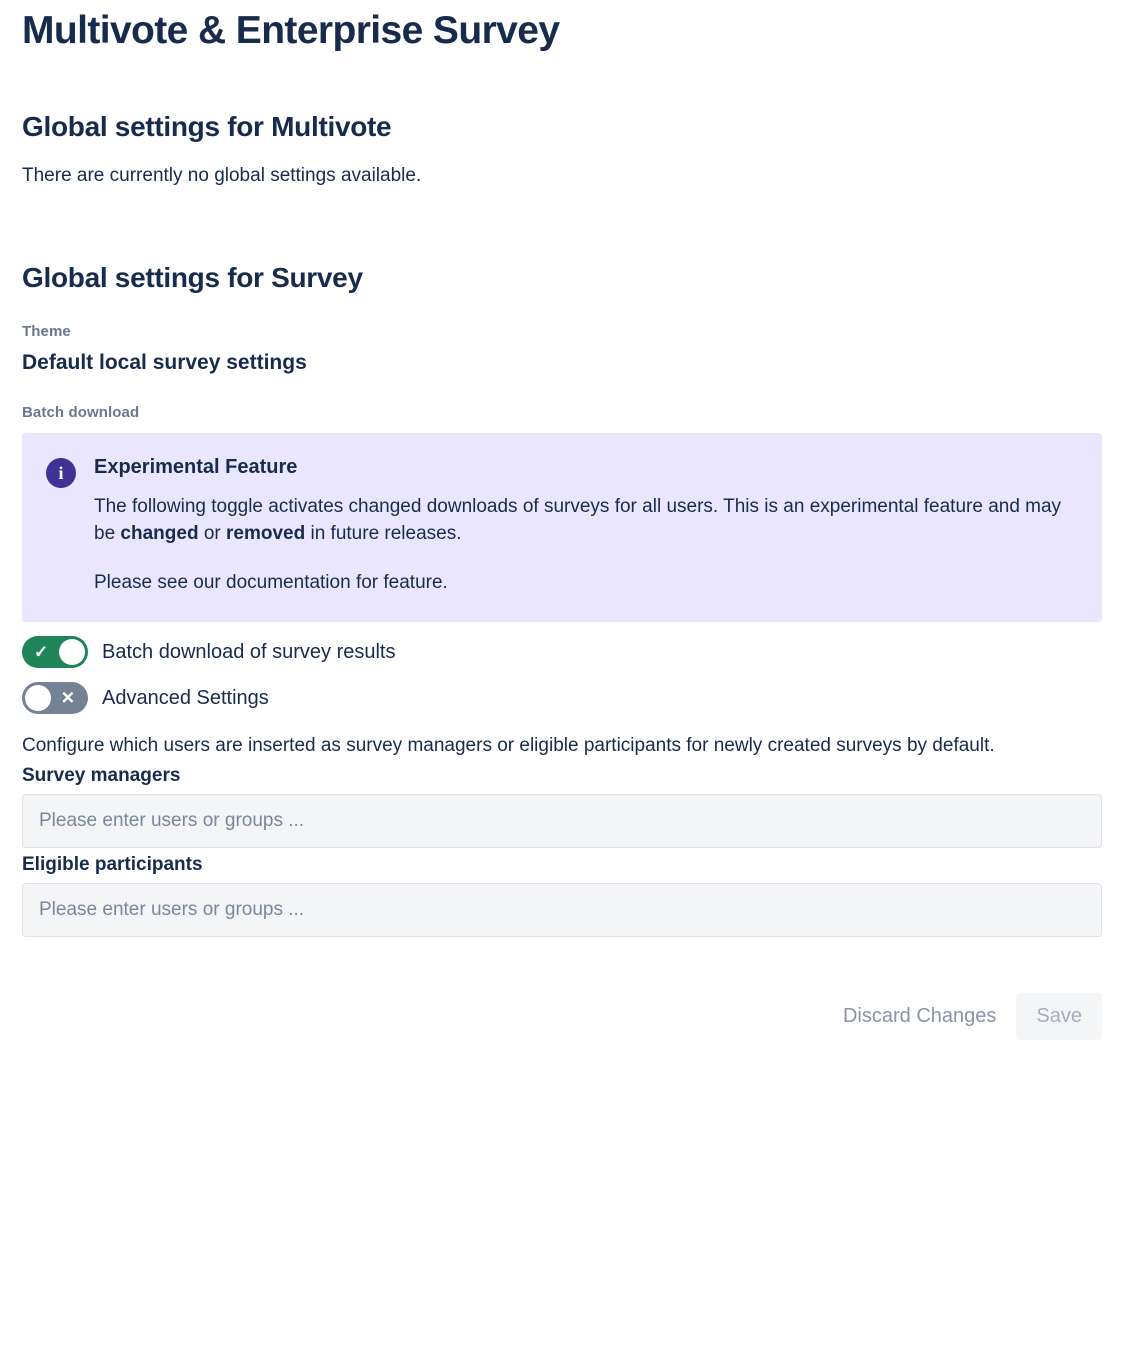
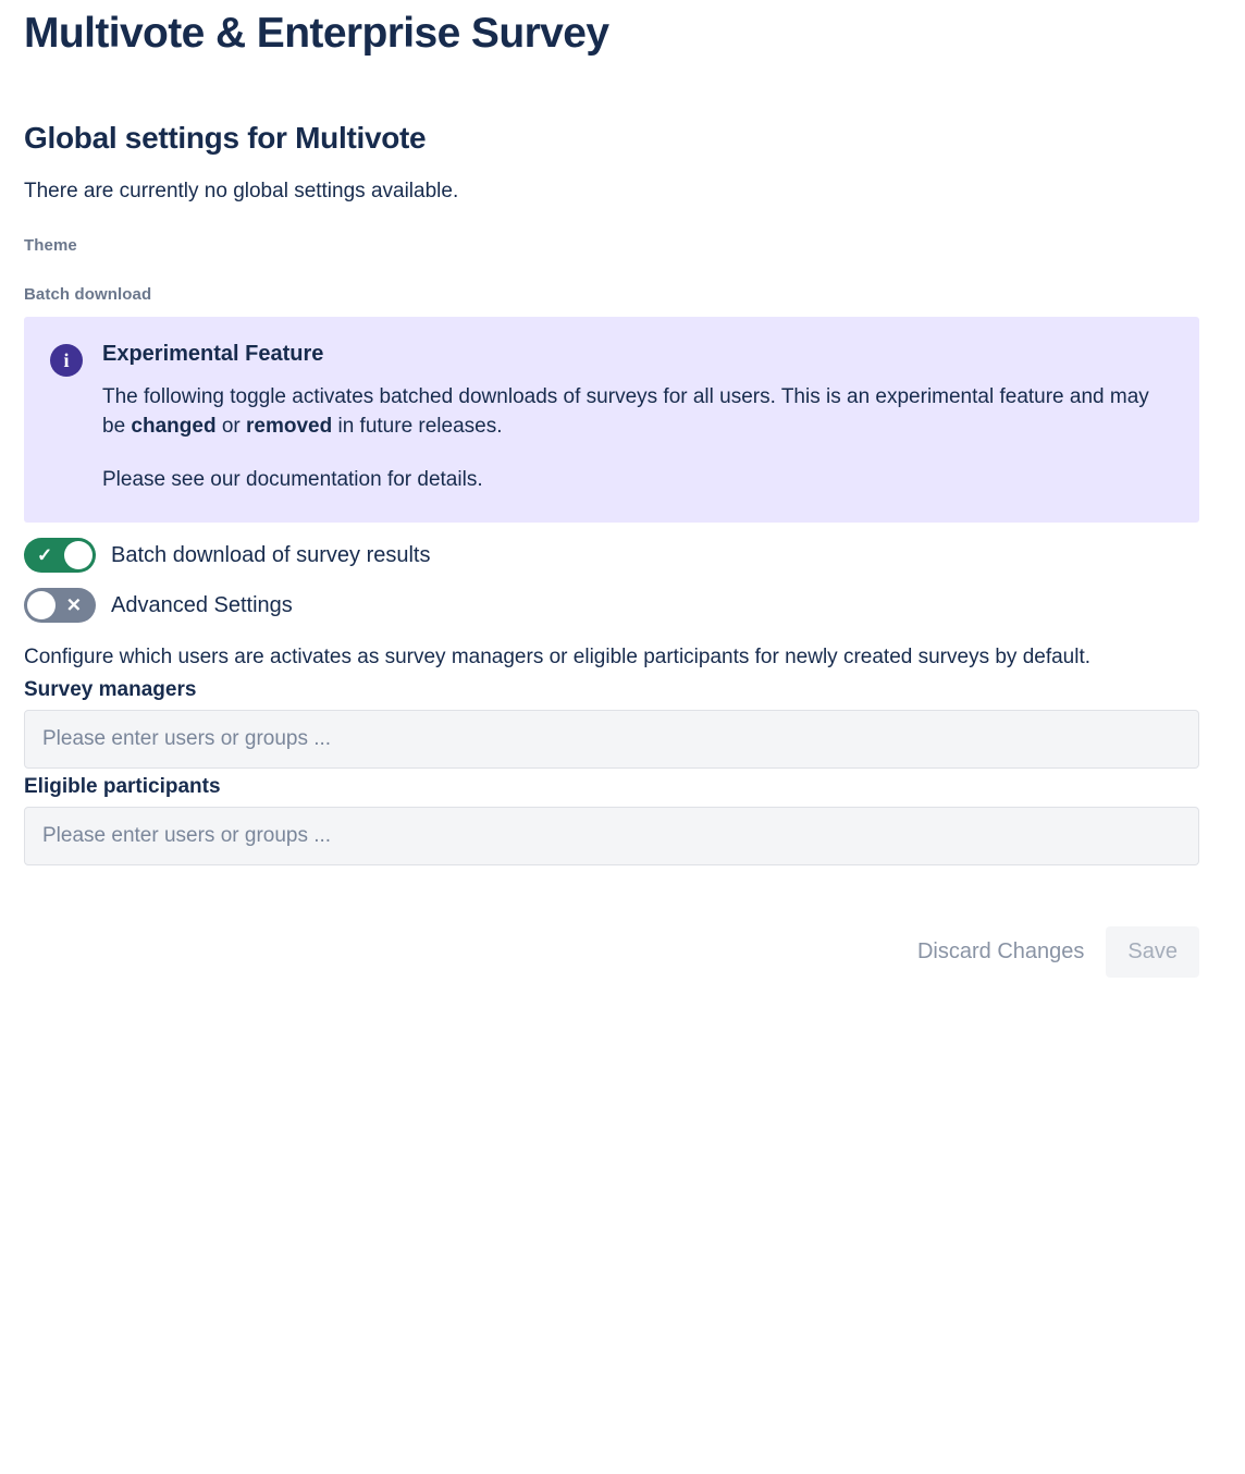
  Multivote & Enterprise Survey
  Global settings for Multivote
  There are currently no global settings available.
- Global settings for Survey
  Theme
- Default local survey settings
  Batch download
  i
  Experimental Feature
- The following toggle activates changed downloads of surveys for all users. This is an experimental feature and may be changed or removed in future releases.
+ The following toggle activates batched downloads of surveys for all users. This is an experimental feature and may be changed or removed in future releases.
- Please see our documentation for feature.
+ Please see our documentation for details.
  ✓
  Batch download of survey results
  ✕
  Advanced Settings
- Configure which users are inserted as survey managers or eligible participants for newly created surveys by default.
+ Configure which users are activates as survey managers or eligible participants for newly created surveys by default.
  Survey managers
  Please enter users or groups ...
  Eligible participants
  Please enter users or groups ...
  Discard Changes
  Save
